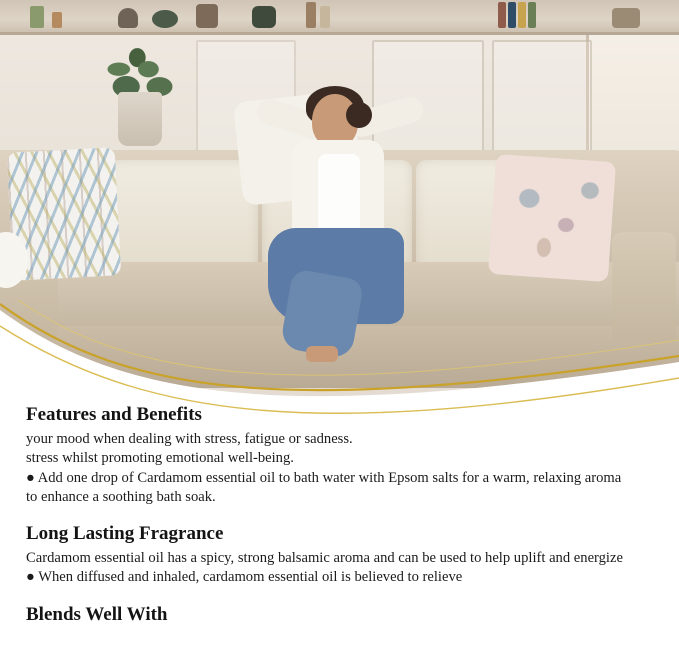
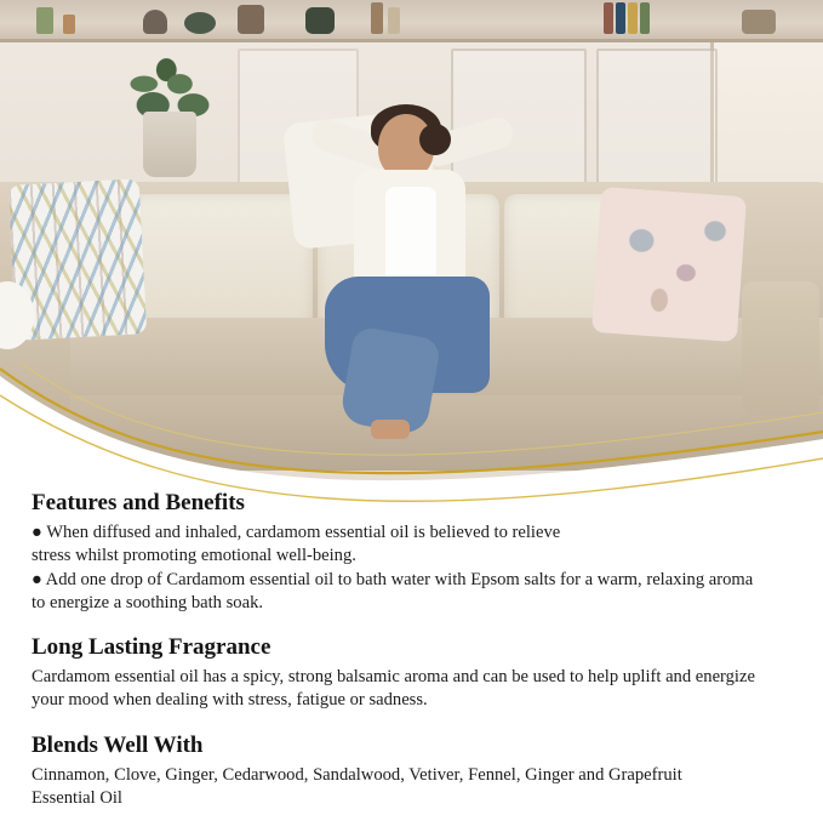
  Features and Benefits
- your mood when dealing with stress, fatigue or sadness.
+ ● When diffused and inhaled, cardamom essential oil is believed to relieve
  stress whilst promoting emotional well-being.
  ● Add one drop of Cardamom essential oil to bath water with Epsom salts for a warm, relaxing aroma
- to enhance a soothing bath soak.
+ to energize a soothing bath soak.
  Long Lasting Fragrance
  Cardamom essential oil has a spicy, strong balsamic aroma and can be used to help uplift and energize
- ● When diffused and inhaled, cardamom essential oil is believed to relieve
+ your mood when dealing with stress, fatigue or sadness.
  Blends Well With
+ Cinnamon, Clove, Ginger, Cedarwood, Sandalwood, Vetiver, Fennel, Ginger and Grapefruit
+ Essential Oil
